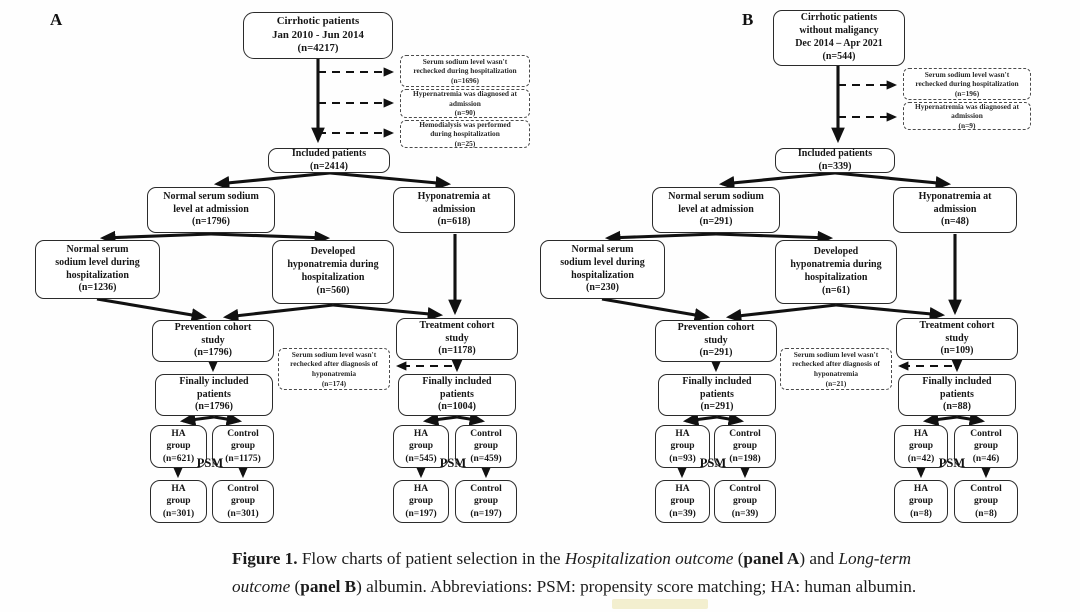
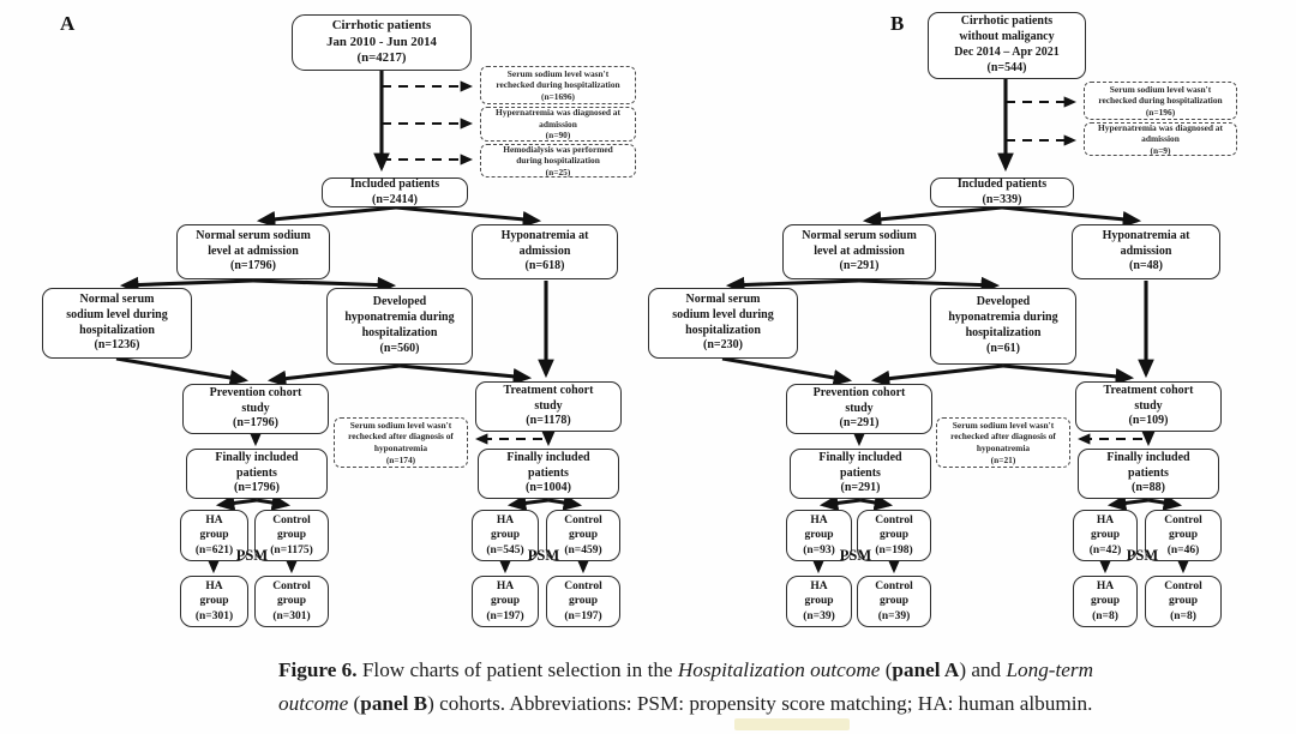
  A
  Cirrhotic patients
  Jan 2010 - Jun 2014
  (n=4217)
  Serum sodium level wasn't
  rechecked during hospitalization
  (n=1696)
  Hypernatremia was diagnosed at
  admission
  (n=90)
  Hemodialysis was performed
  during hospitalization
  (n=25)
  Included patients
  (n=2414)
  Normal serum sodium
  level at admission
  (n=1796)
  Hyponatremia at
  admission
  (n=618)
  Normal serum
  sodium level during
  hospitalization
  (n=1236)
  Developed
  hyponatremia during
  hospitalization
  (n=560)
  Prevention cohort
  study
  (n=1796)
  Treatment cohort
  study
  (n=1178)
  Serum sodium level wasn't
  rechecked after diagnosis of
  hyponatremia
  (n=174)
  Finally included
  patients
  (n=1796)
  Finally included
  patients
  (n=1004)
  HA
  group
  (n=621)
  Control
  group
  (n=1175)
  PSM
  HA
  group
  (n=301)
  Control
  group
  (n=301)
  HA
  group
  (n=545)
  Control
  group
  (n=459)
  PSM
  HA
  group
  (n=197)
  Control
  group
  (n=197)
  B
  Cirrhotic patients
  without maligancy
  Dec 2014 – Apr 2021
  (n=544)
  Serum sodium level wasn't
  rechecked during hospitalization
  (n=196)
  Hypernatremia was diagnosed at
  admission
  (n=9)
  Included patients
  (n=339)
  Normal serum sodium
  level at admission
  (n=291)
  Hyponatremia at
  admission
  (n=48)
  Normal serum
  sodium level during
  hospitalization
  (n=230)
  Developed
  hyponatremia during
  hospitalization
  (n=61)
  Prevention cohort
  study
  (n=291)
  Treatment cohort
  study
  (n=109)
  Serum sodium level wasn't
  rechecked after diagnosis of
  hyponatremia
  (n=21)
  Finally included
  patients
  (n=291)
  Finally included
  patients
  (n=88)
  HA
  group
  (n=93)
  Control
  group
  (n=198)
  PSM
  HA
  group
  (n=39)
  Control
  group
  (n=39)
  HA
  group
  (n=42)
  Control
  group
  (n=46)
  PSM
  HA
  group
  (n=8)
  Control
  group
  (n=8)
- Figure 1. Flow charts of patient selection in the Hospitalization outcome (panel A) and Long-term
+ Figure 6. Flow charts of patient selection in the Hospitalization outcome (panel A) and Long-term
- outcome (panel B) albumin. Abbreviations: PSM: propensity score matching; HA: human albumin.
+ outcome (panel B) cohorts. Abbreviations: PSM: propensity score matching; HA: human albumin.
